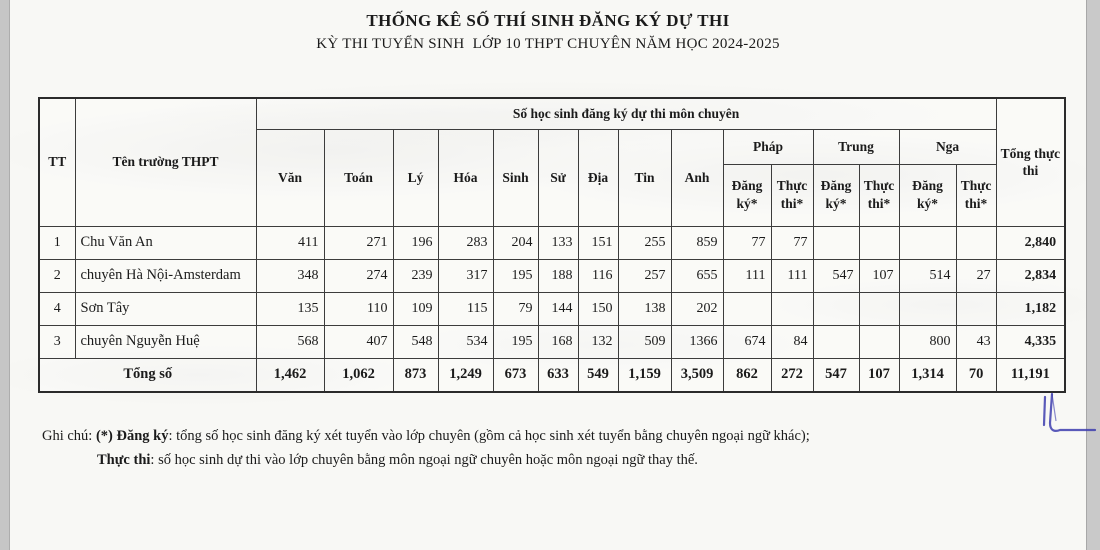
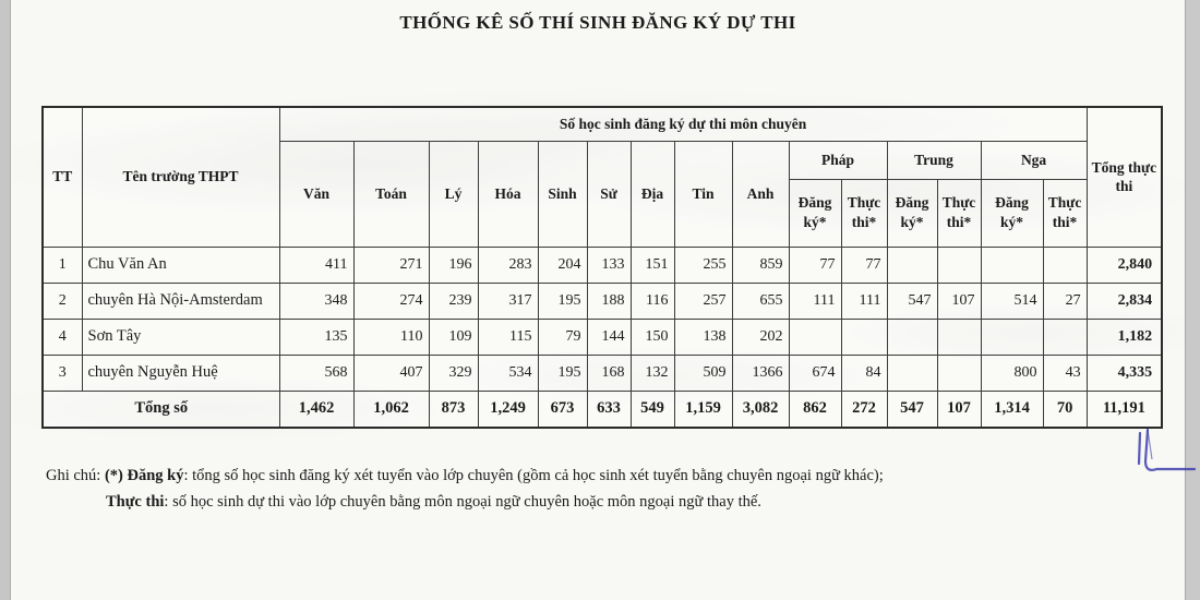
  THỐNG KÊ SỐ THÍ SINH ĐĂNG KÝ DỰ THI
- KỲ THI TUYỂN SINH LỚP 10 THPT CHUYÊN NĂM HỌC 2024-2025
  TT	Tên trường THPT	Số học sinh đăng ký dự thi môn chuyên	Tổng thực thi
  Văn	Toán	Lý	Hóa	Sinh	Sử	Địa	Tin	Anh	Pháp	Trung	Nga
  Đăng ký*	Thực thi*	Đăng ký*	Thực thi*	Đăng ký*	Thực thi*
  1	Chu Văn An	411	271	196	283	204	133	151	255	859	77	77					2,840
  2	chuyên Hà Nội-Amsterdam	348	274	239	317	195	188	116	257	655	111	111	547	107	514	27	2,834
  4	Sơn Tây	135	110	109	115	79	144	150	138	202							1,182
- 3	chuyên Nguyễn Huệ	568	407	548	534	195	168	132	509	1366	674	84			800	43	4,335
+ 3	chuyên Nguyễn Huệ	568	407	329	534	195	168	132	509	1366	674	84			800	43	4,335
- Tổng số	1,462	1,062	873	1,249	673	633	549	1,159	3,509	862	272	547	107	1,314	70	11,191
+ Tổng số	1,462	1,062	873	1,249	673	633	549	1,159	3,082	862	272	547	107	1,314	70	11,191
  Ghi chú: (*) Đăng ký: tổng số học sinh đăng ký xét tuyển vào lớp chuyên (gồm cả học sinh xét tuyển bằng chuyên ngoại ngữ khác);
  Thực thi: số học sinh dự thi vào lớp chuyên bằng môn ngoại ngữ chuyên hoặc môn ngoại ngữ thay thế.
